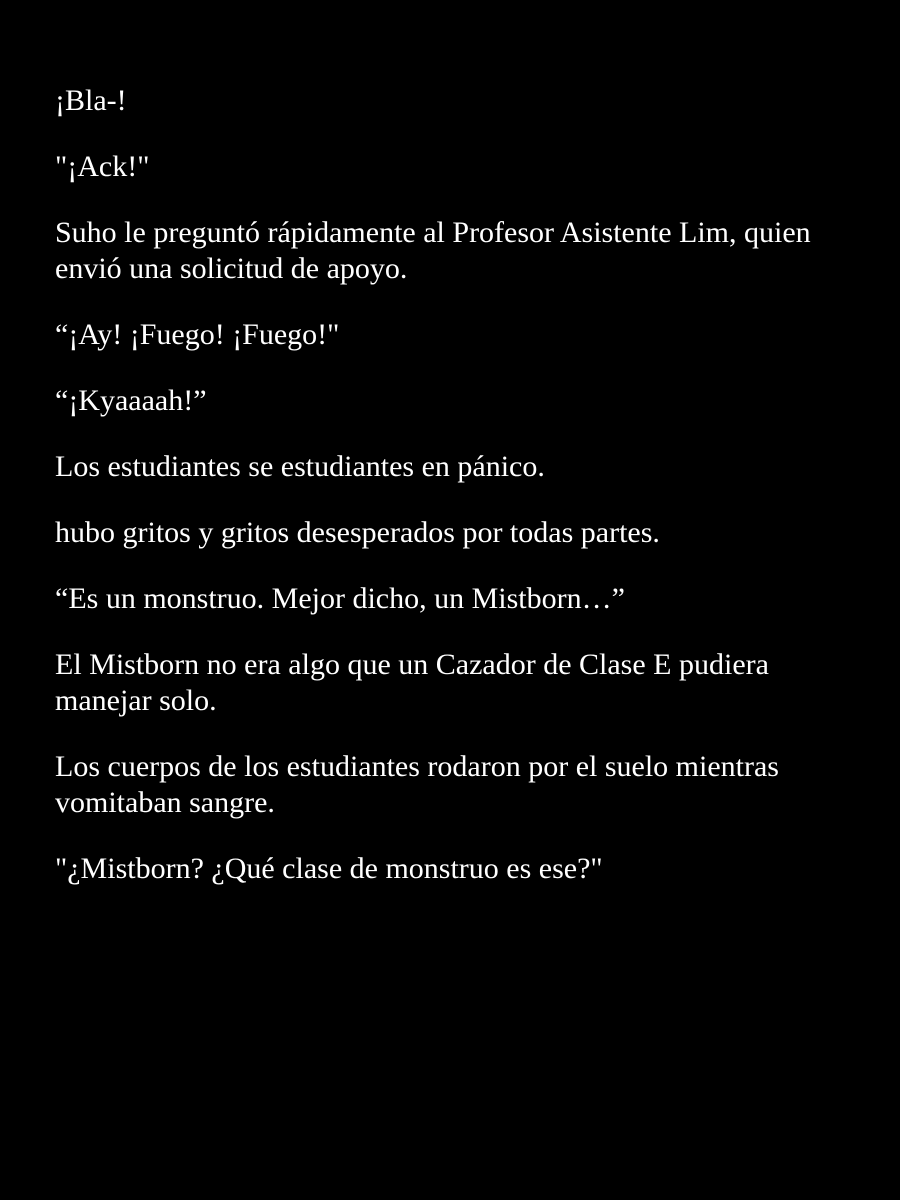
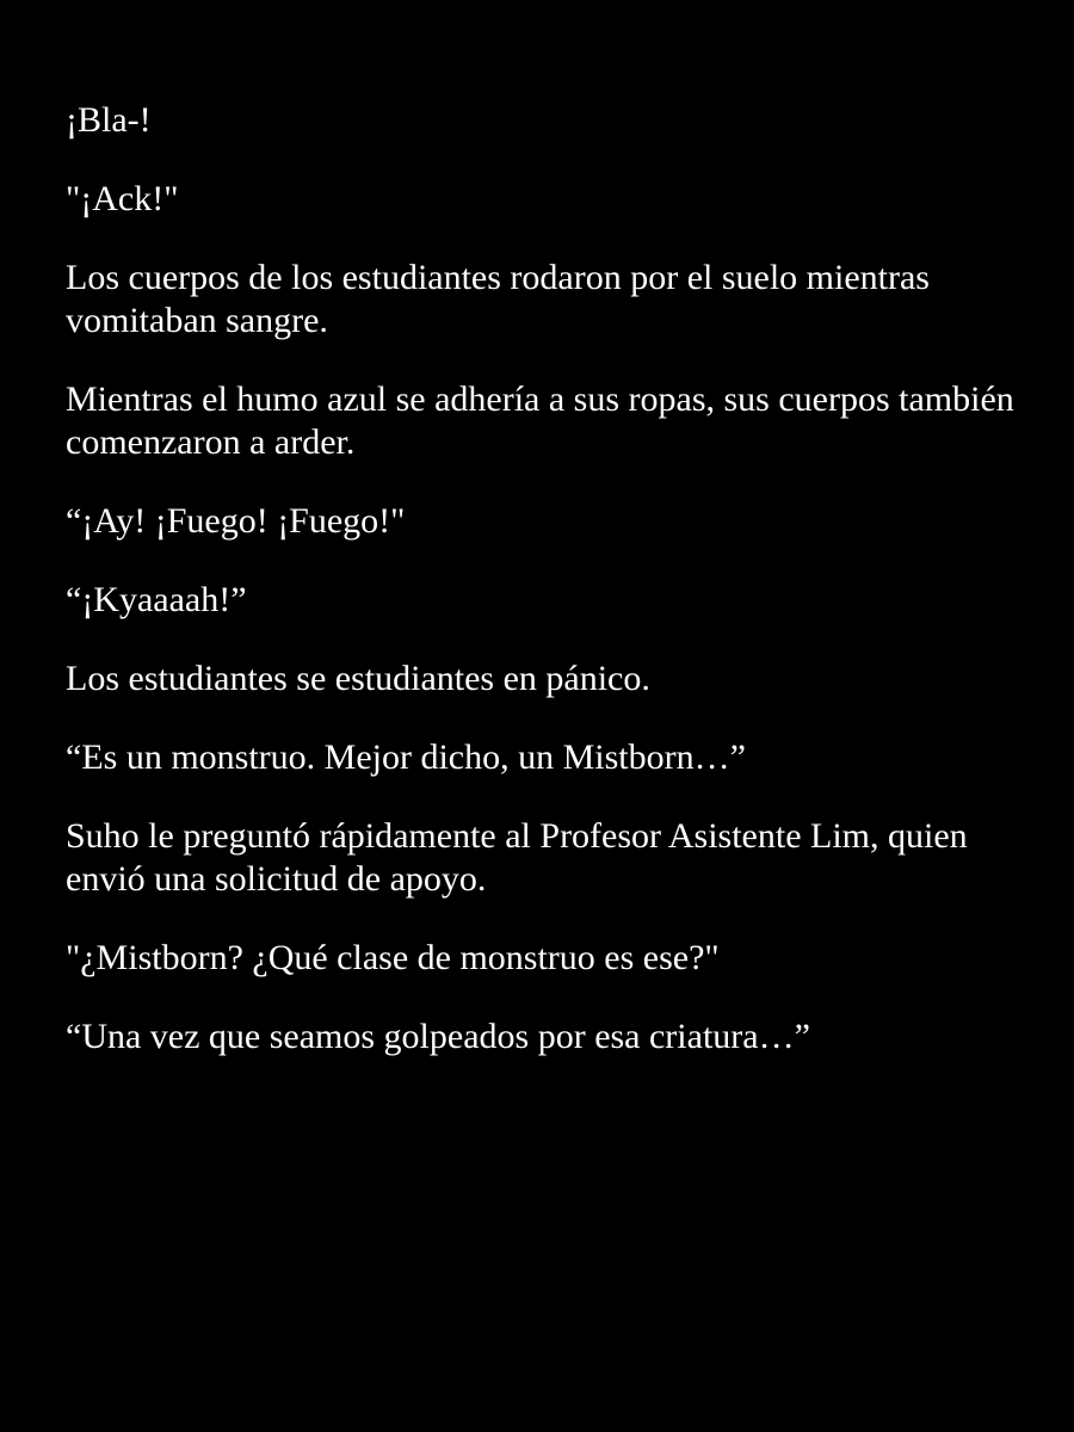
  ¡Bla-!
  "¡Ack!"
- Suho le preguntó rápidamente al Profesor Asistente Lim, quien envió una solicitud de apoyo.
+ Los cuerpos de los estudiantes rodaron por el suelo mientras vomitaban sangre.
+ Mientras el humo azul se adhería a sus ropas, sus cuerpos también comenzaron a arder.
  “¡Ay! ¡Fuego! ¡Fuego!"
  “¡Kyaaaah!”
  Los estudiantes se estudiantes en pánico.
- hubo gritos y gritos desesperados por todas partes.
  “Es un monstruo. Mejor dicho, un Mistborn…”
- El Mistborn no era algo que un Cazador de Clase E pudiera manejar solo.
- Los cuerpos de los estudiantes rodaron por el suelo mientras vomitaban sangre.
+ Suho le preguntó rápidamente al Profesor Asistente Lim, quien envió una solicitud de apoyo.
  "¿Mistborn? ¿Qué clase de monstruo es ese?"
+ “Una vez que seamos golpeados por esa criatura…”
